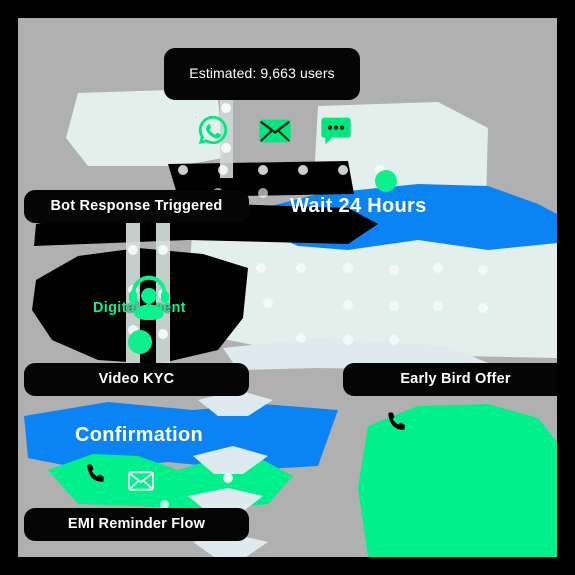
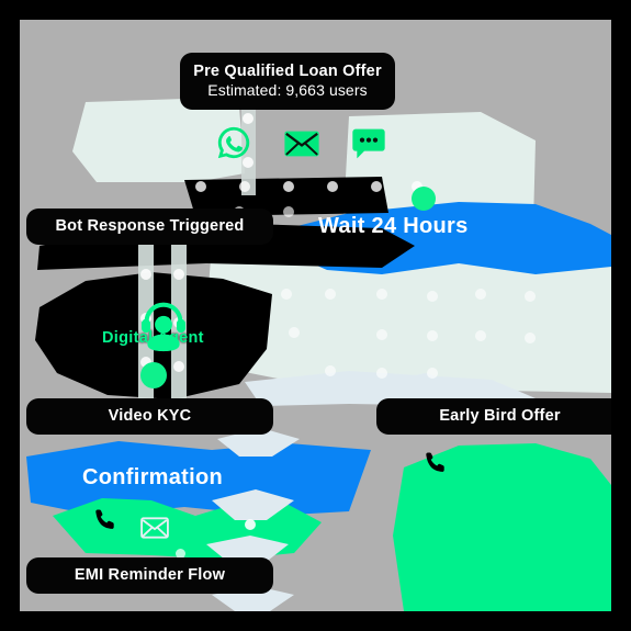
  Wait 24 Hours
  Confirmation
  Digitalent
+ Pre Qualified Loan Offer
  Estimated: 9,663 users
  Bot Response Triggered
  Video KYC
  Early Bird Offer
  EMI Reminder Flow
